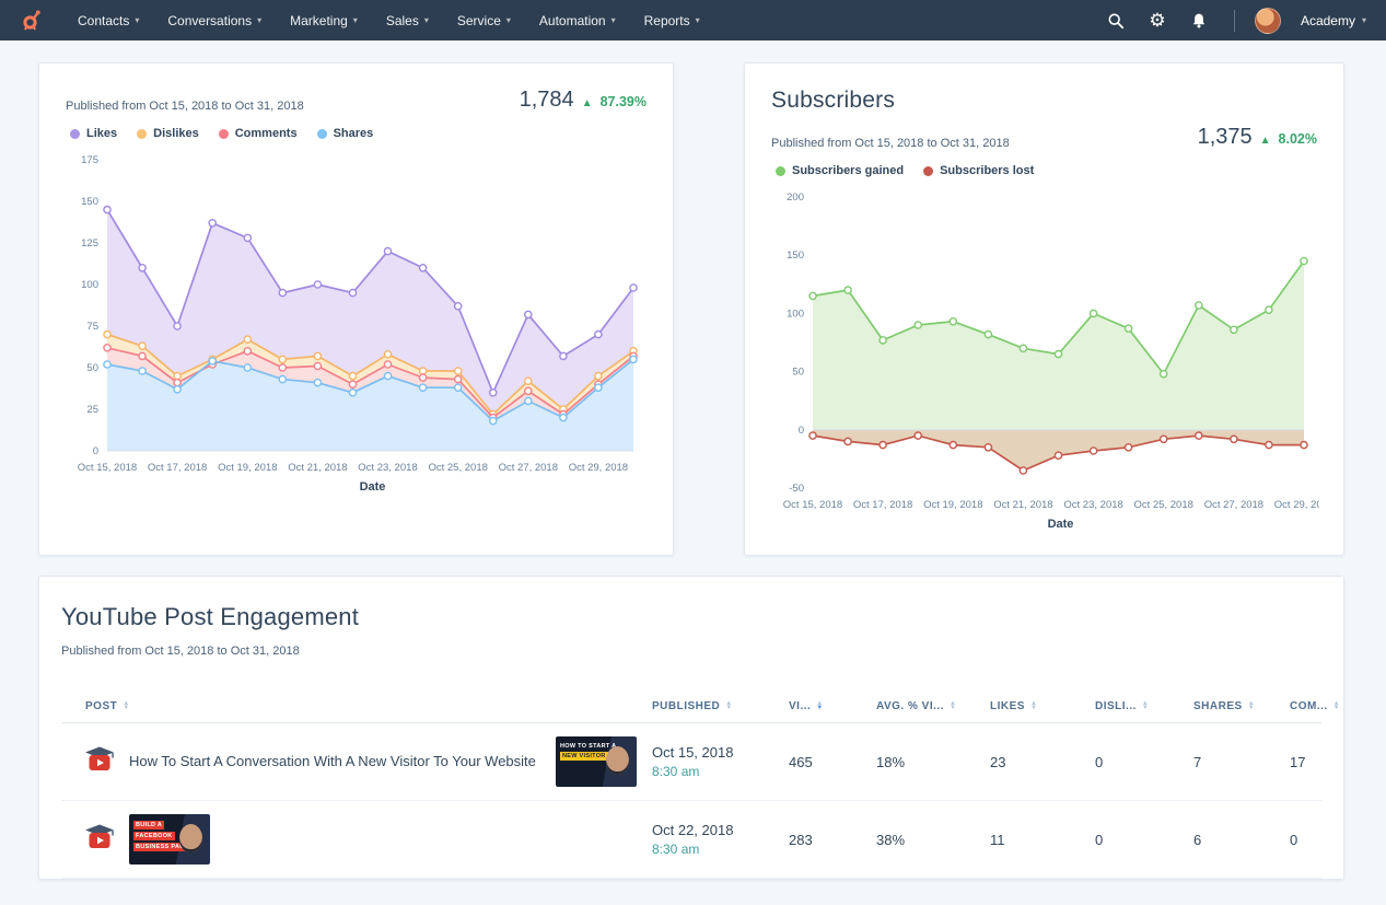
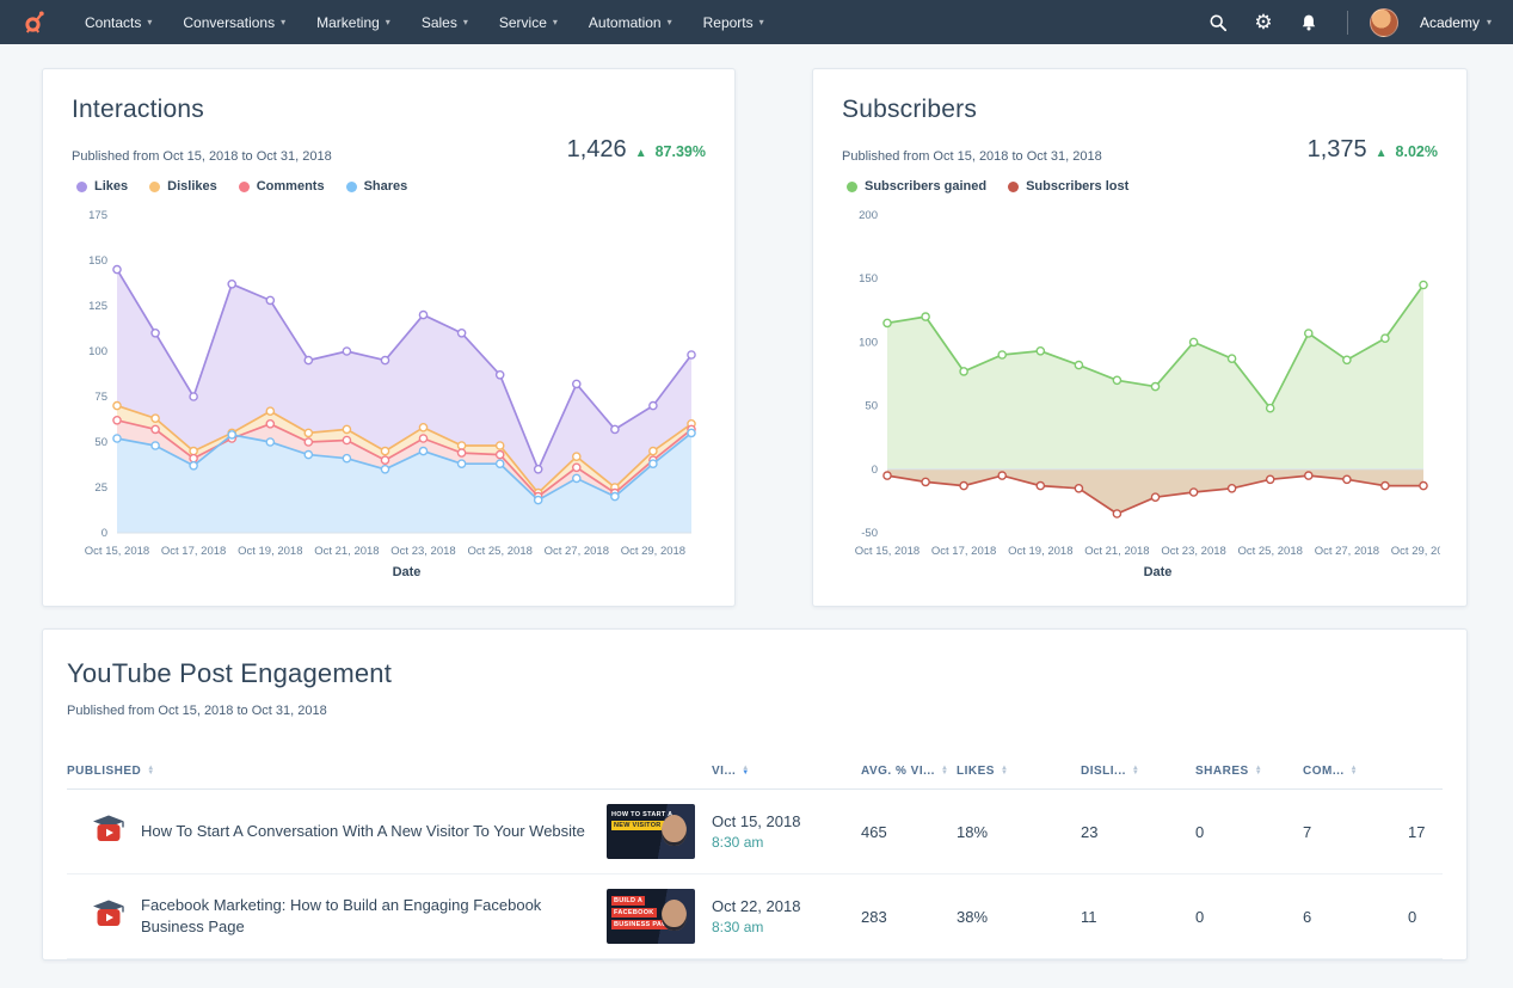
  Contacts
  ▾
  Conversations
  ▾
  Marketing
  ▾
  Sales
  ▾
  Service
  ▾
  Automation
  ▾
  Reports
  ▾
  ⚙
  Academy
  ▾
+ Interactions
  Published from Oct 15, 2018 to Oct 31, 2018
- 1,784
+ 1,426
  ▲
  87.39%
  Likes
  Dislikes
  Comments
  Shares
  175
  150
  125
  100
  75
  50
  25
  0
  Oct 15, 2018
  Oct 17, 2018
  Oct 19, 2018
  Oct 21, 2018
  Oct 23, 2018
  Oct 25, 2018
  Oct 27, 2018
  Oct 29, 2018
  Date
  Subscribers
  Published from Oct 15, 2018 to Oct 31, 2018
  1,375
  ▲
  8.02%
  Subscribers gained
  Subscribers lost
  200
  150
  100
  50
  0
  -50
  Oct 15, 2018
  Oct 17, 2018
  Oct 19, 2018
  Oct 21, 2018
  Oct 23, 2018
  Oct 25, 2018
  Oct 27, 2018
  Oct 29, 20
  Date
  YouTube Post Engagement
  Published from Oct 15, 2018 to Oct 31, 2018
- POST
  PUBLISHED
  VI...
  AVG. % VI...
  LIKES
  DISLI...
  SHARES
  COM...
  How To Start A Conversation With A New Visitor To Your Website
  Oct 15, 2018
  8:30 am
  465
  18%
  23
  0
  7
  17
+ Facebook Marketing: How to Build an Engaging Facebook Business Page
  Oct 22, 2018
  8:30 am
  283
  38%
  11
  0
  6
  0
